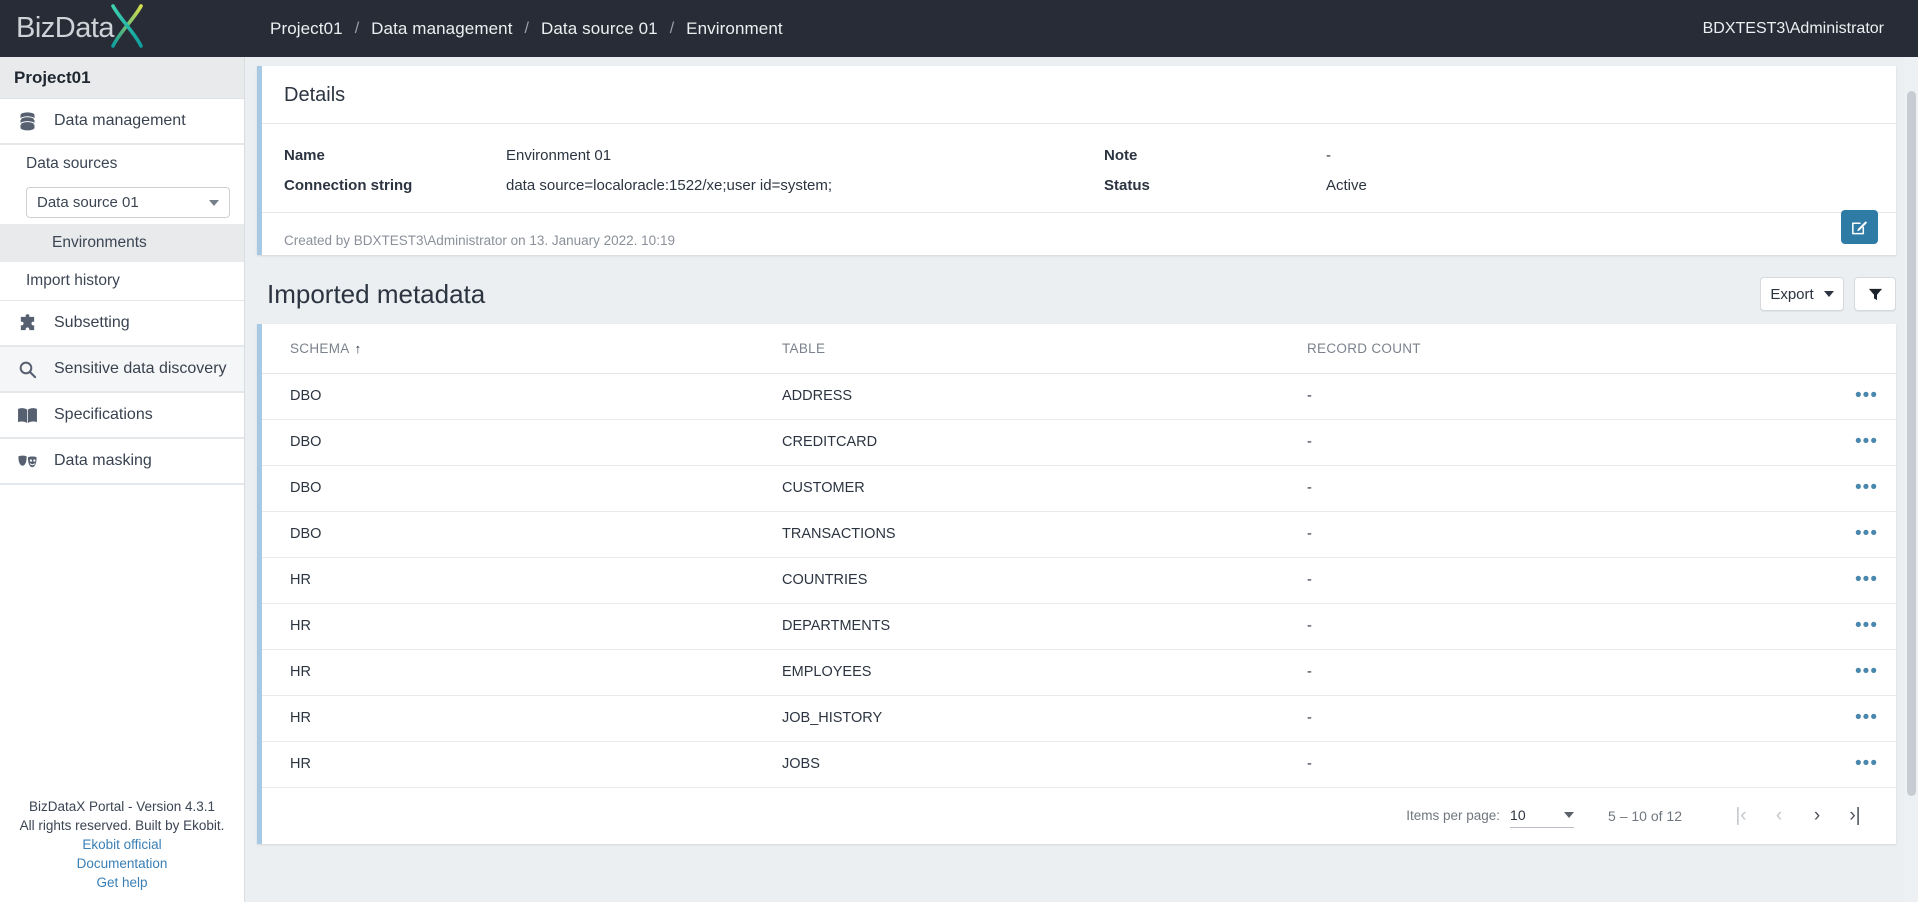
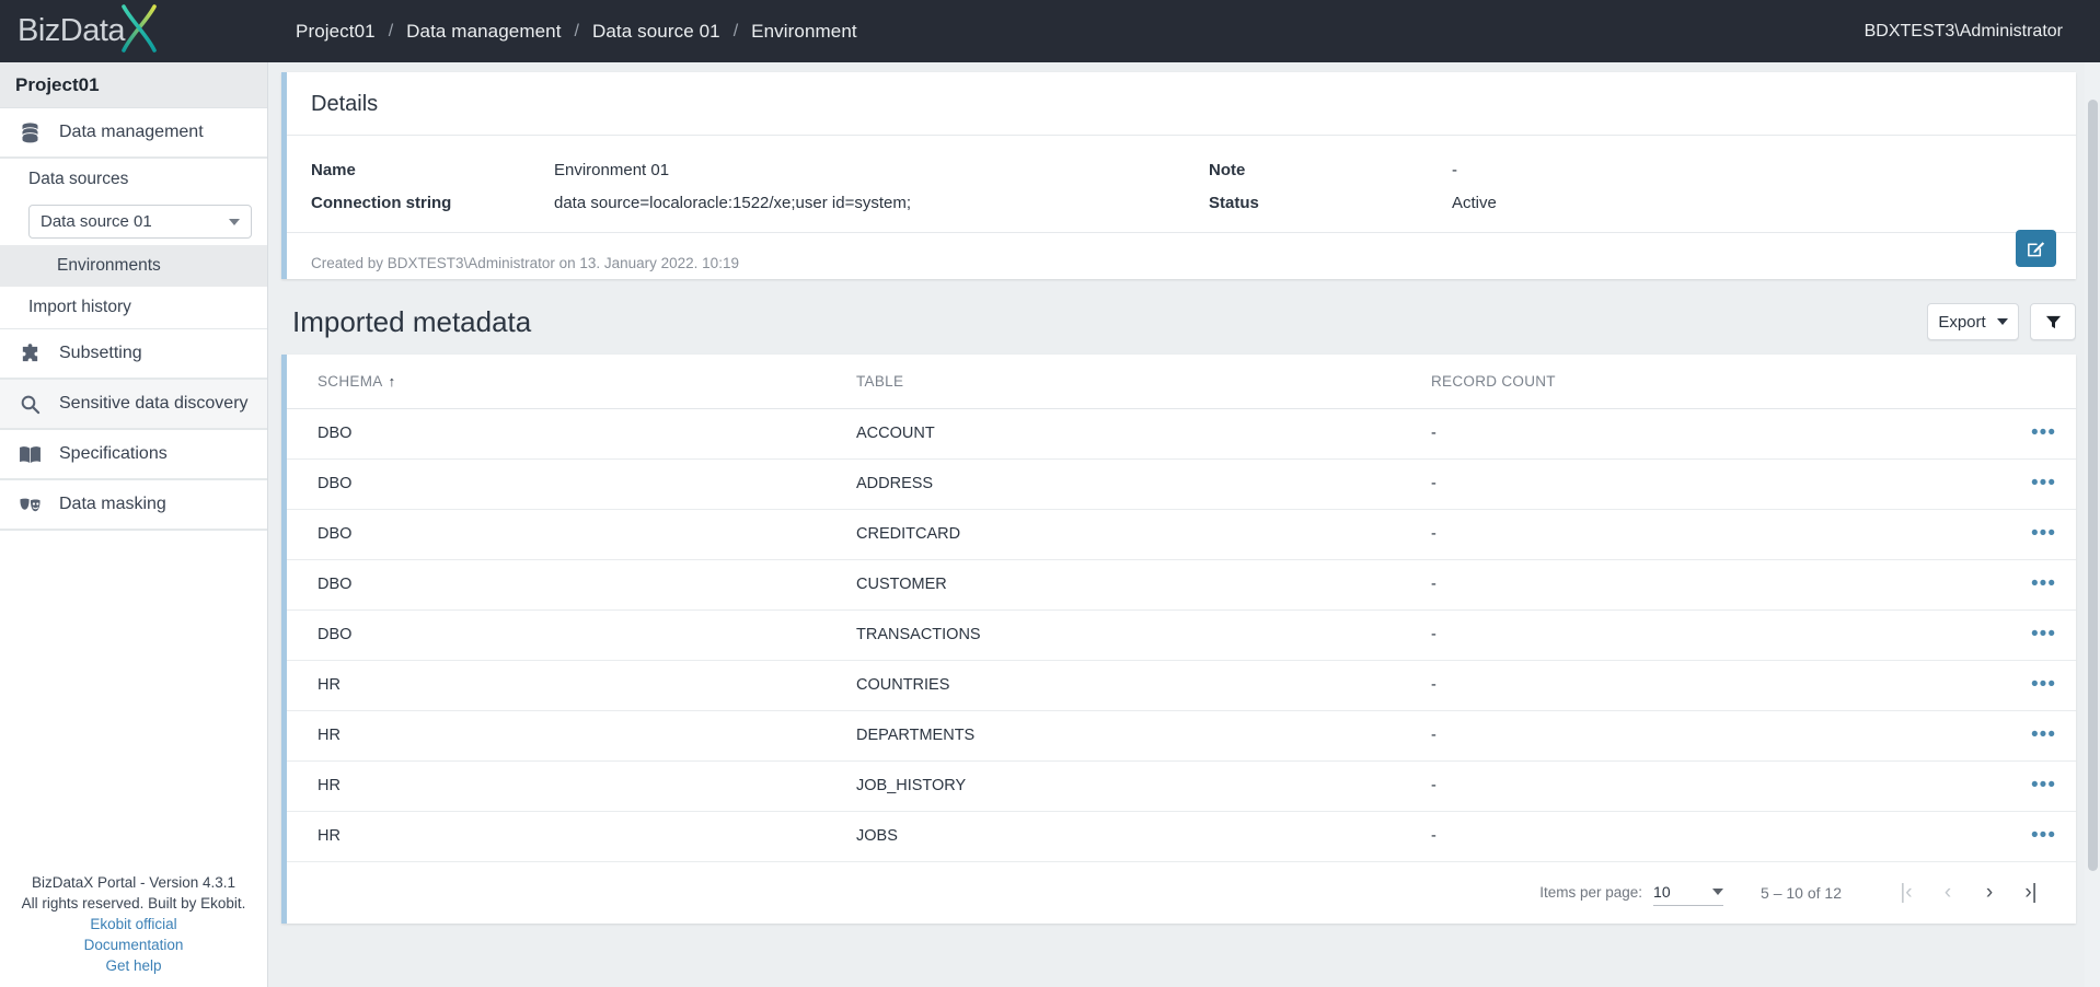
  BizData
  Project01
  /
  Data management
  /
  Data source 01
  /
  Environment
  BDXTEST3\Administrator
  Project01
  Data management
  Data sources
  Data source 01
  Environments
  Import history
  Subsetting
  Sensitive data discovery
  Specifications
  Data masking
  BizDataX Portal - Version 4.3.1
  All rights reserved. Built by Ekobit.
  Ekobit official
  Documentation
  Get help
  Details
  Name
  Connection string
  Environment 01
  data source=localoracle:1522/xe;user id=system;
  Note
  Status
  -
  Active
  Created by BDXTEST3\Administrator on 13. January 2022. 10:19
  Imported metadata
  Export
  SCHEMA ↑	TABLE	RECORD COUNT
+ DBO	ACCOUNT	-	•••
  DBO	ADDRESS	-	•••
  DBO	CREDITCARD	-	•••
  DBO	CUSTOMER	-	•••
  DBO	TRANSACTIONS	-	•••
  HR	COUNTRIES	-	•••
  HR	DEPARTMENTS	-	•••
- HR	EMPLOYEES	-	•••
  HR	JOB_HISTORY	-	•••
  HR	JOBS	-	•••
  Items per page:
  10
  5 – 10 of 12
  |‹
  ‹
  ›
  ›|
